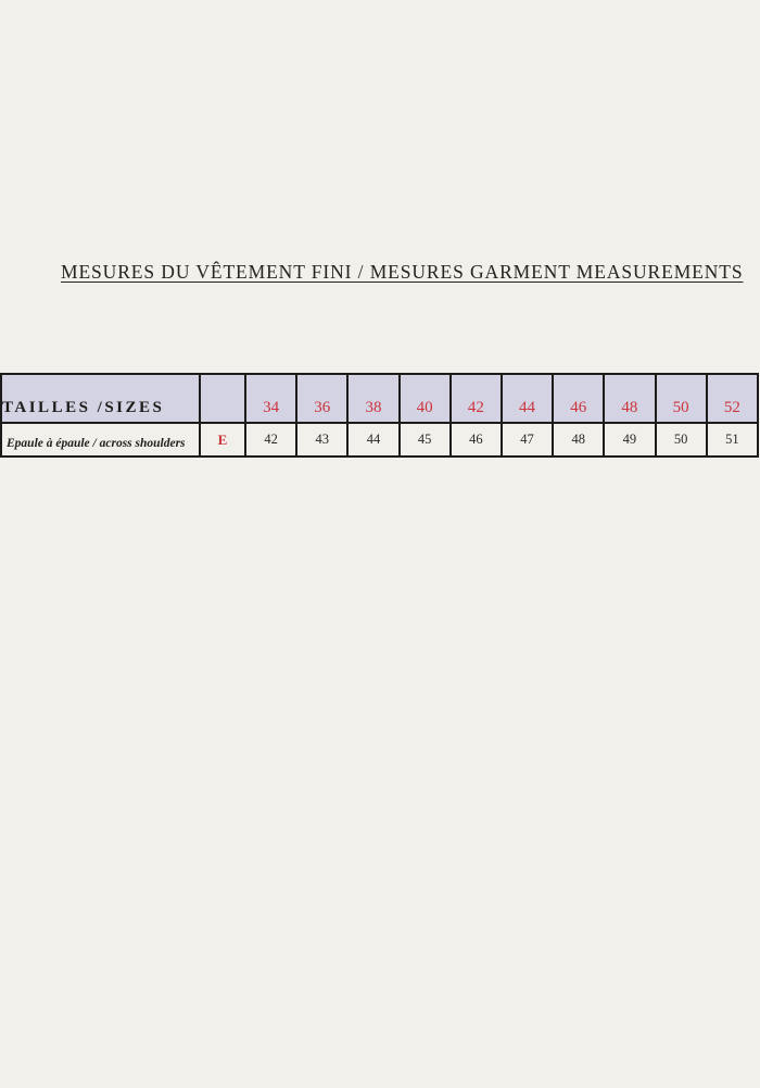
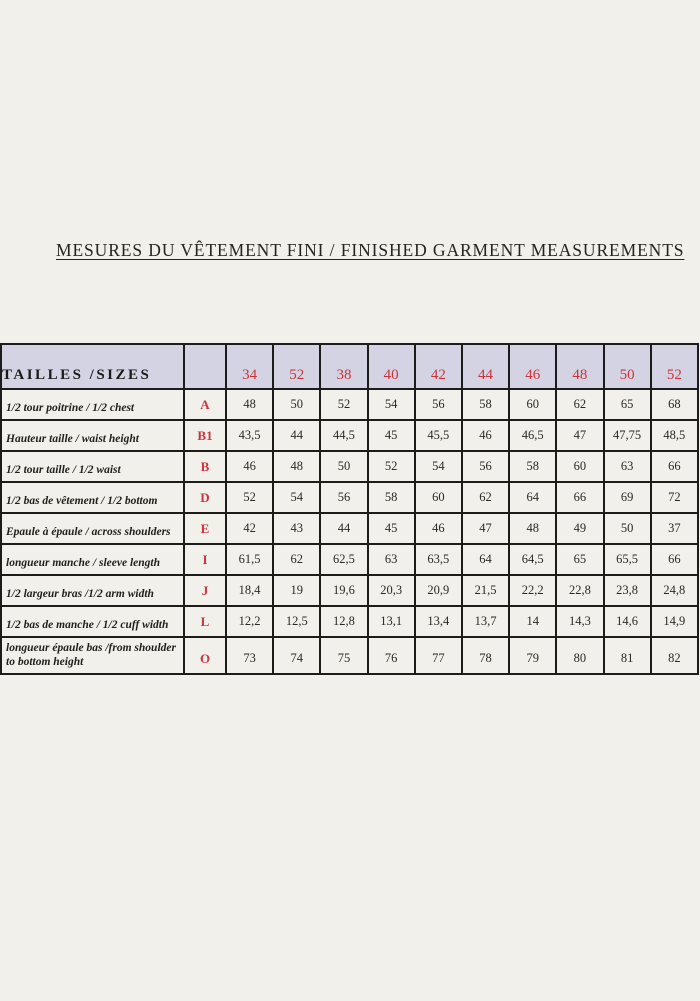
- MESURES DU VÊTEMENT FINI / MESURES GARMENT MEASUREMENTS
+ MESURES DU VÊTEMENT FINI / FINISHED GARMENT MEASUREMENTS
- TAILLES /SIZES		34	36	38	40	42	44	46	48	50	52
+ TAILLES /SIZES		34	52	38	40	42	44	46	48	50	52
+ 1/2 tour poitrine / 1/2 chest	A	48	50	52	54	56	58	60	62	65	68
+ Hauteur taille / waist height	B1	43,5	44	44,5	45	45,5	46	46,5	47	47,75	48,5
+ 1/2 tour taille / 1/2 waist	B	46	48	50	52	54	56	58	60	63	66
+ 1/2 bas de vêtement / 1/2 bottom	D	52	54	56	58	60	62	64	66	69	72
- Epaule à épaule / across shoulders	E	42	43	44	45	46	47	48	49	50	51
+ Epaule à épaule / across shoulders	E	42	43	44	45	46	47	48	49	50	37
+ longueur manche / sleeve length	I	61,5	62	62,5	63	63,5	64	64,5	65	65,5	66
+ 1/2 largeur bras /1/2 arm width	J	18,4	19	19,6	20,3	20,9	21,5	22,2	22,8	23,8	24,8
+ 1/2 bas de manche / 1/2 cuff width	L	12,2	12,5	12,8	13,1	13,4	13,7	14	14,3	14,6	14,9
+ longueur épaule bas /from shoulder to bottom height	O	73	74	75	76	77	78	79	80	81	82
